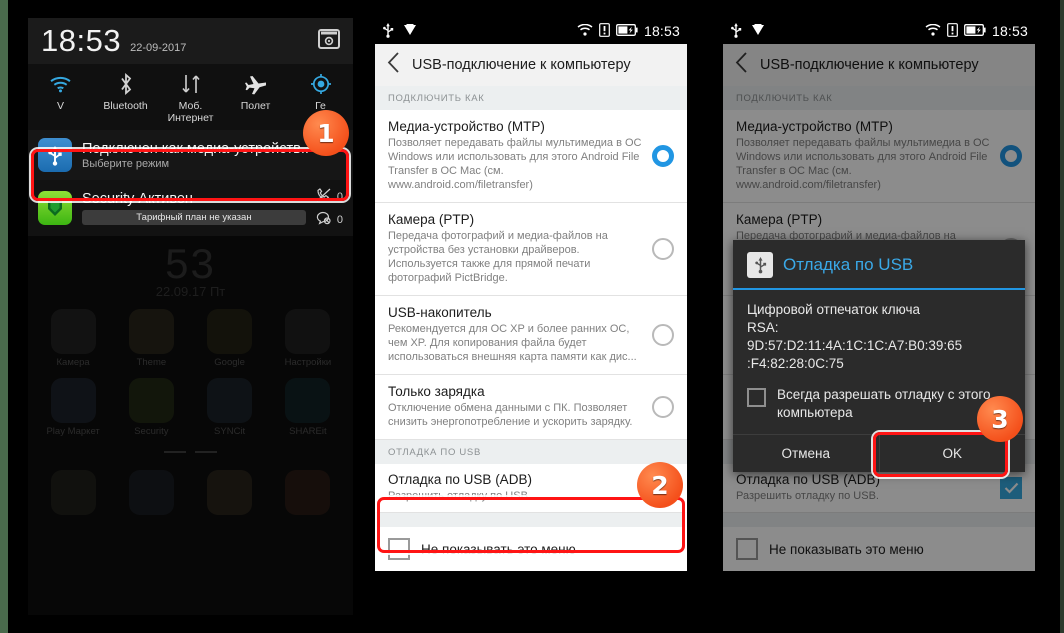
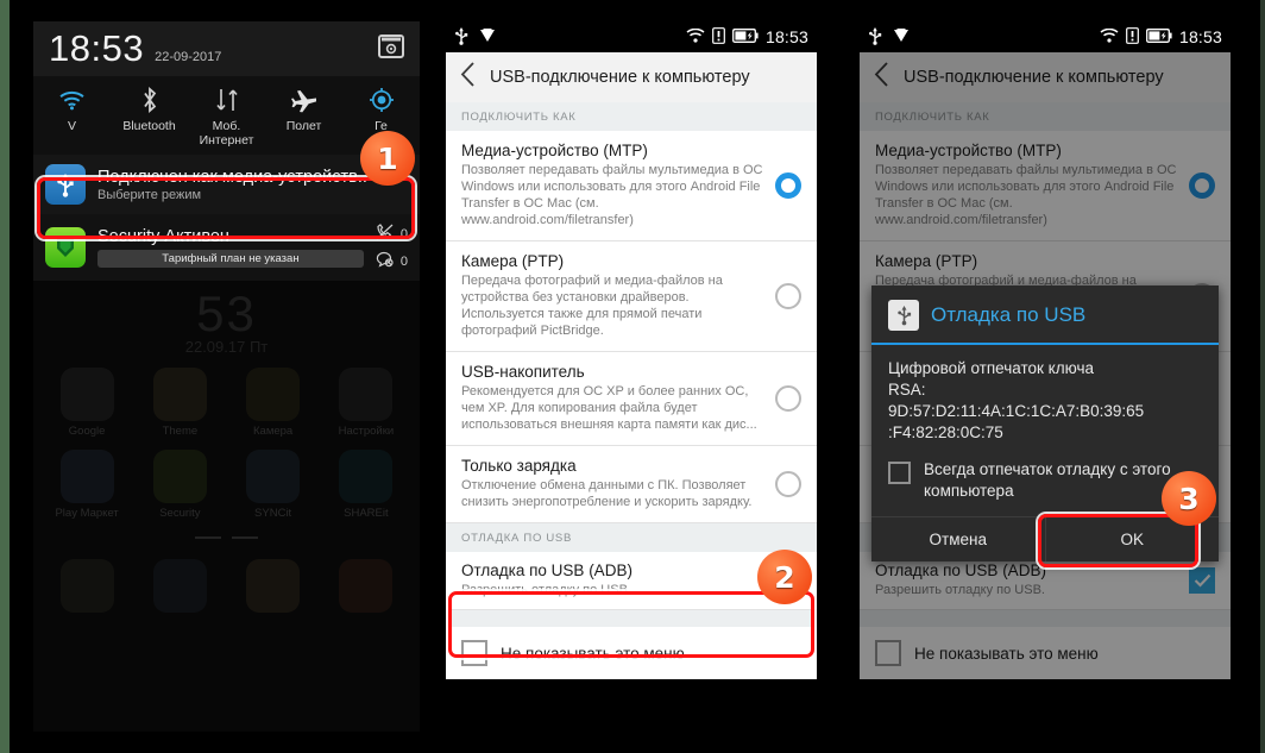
  18:53
  22-09-2017
  V
  Bluetooth
  Моб. Интернет
  Полет
  Ге
  Подключен как медиа-устройств..
  Выберите режим
  Security Активен
  Тарифный план не указан
  0
  0
- Камера
+ Google
  Theme
- Google
+ Камера
  Настройки
  Play Маркет
  Security
  SYNCit
  SHAREit
  18:53
  USB-подключение к компьютеру
  ПОДКЛЮЧИТЬ КАК
  Медиа-устройство (MTP)
  Позволяет передавать файлы мультимедиа в ОС Windows или использовать для этого Android File Transfer в ОС Mac (см. www.android.com/filetransfer)
  Камера (PTP)
  Передача фотографий и медиа-файлов на устройства без установки драйверов. Используется также для прямой печати фотографий PictBridge.
  USB-накопитель
  Рекомендуется для ОС XP и более ранних ОС, чем XP. Для копирования файла будет использоваться внешняя карта памяти как дис...
  Только зарядка
  Отключение обмена данными с ПК. Позволяет снизить энергопотребление и ускорить зарядку.
  ОТЛАДКА ПО USB
  Отладка по USB (ADB)
  Разрешить отладку по USB.
  Не показывать это меню
  18:53
  USB-подключение к компьютеру
  ПОДКЛЮЧИТЬ КАК
  Медиа-устройство (MTP)
  Позволяет передавать файлы мультимедиа в ОС Windows или использовать для этого Android File Transfer в ОС Mac (см. www.android.com/filetransfer)
  Камера (PTP)
  Отладка по USB (ADB)
  Разрешить отладку по USB.
  Не показывать это меню
  Отладка по USB
  Цифровой отпечаток ключа
  RSA:
  9D:57:D2:11:4A:1C:1C:A7:B0:39:65
  :F4:82:28:0C:75
- Всегда разрешать отладку с этого компьютера
+ Всегда отпечаток отладку с этого компьютера
  Отмена
  OK
  1
  2
  3
